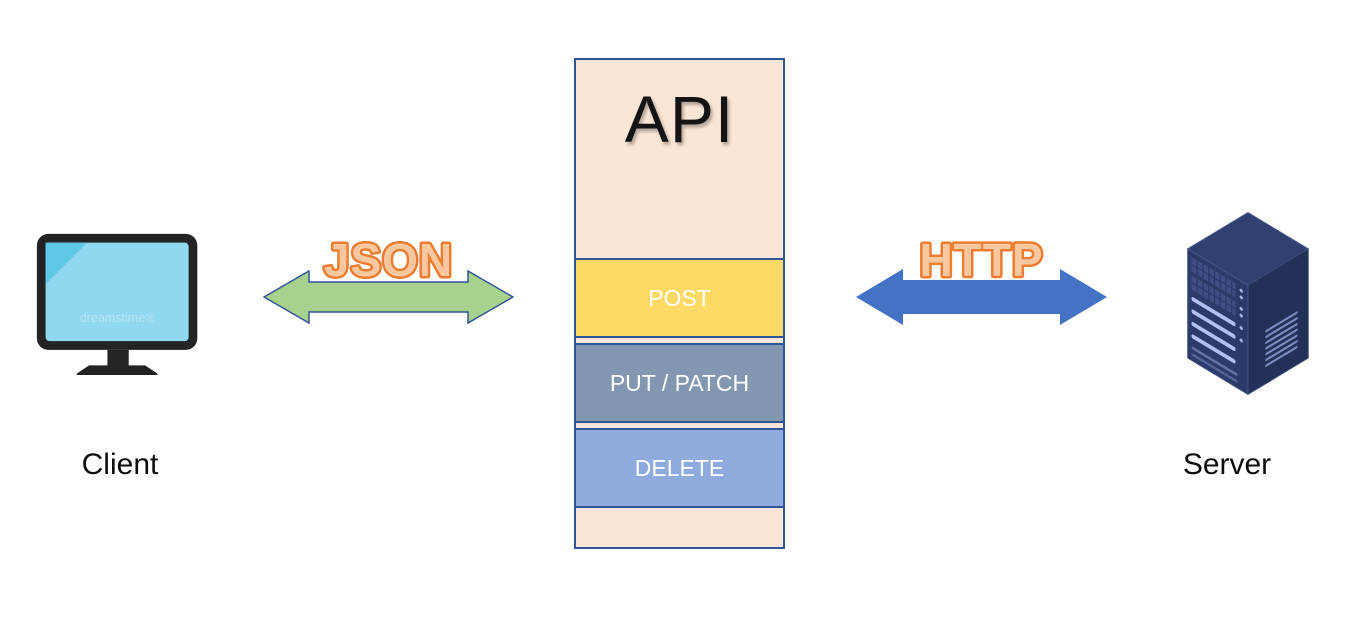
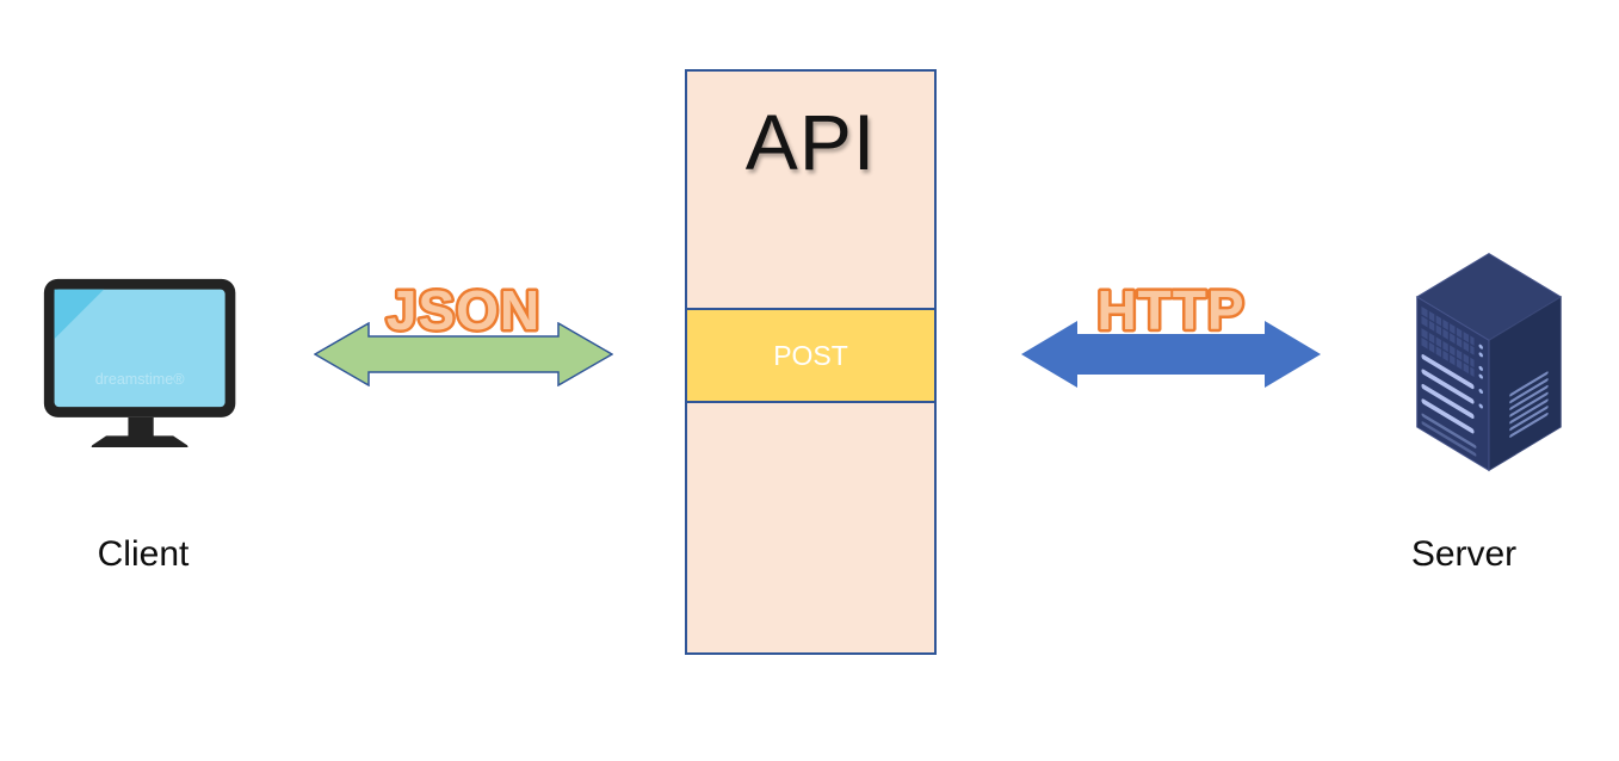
  dreamstime®
  Client
  JSON
  API
  POST
- PUT / PATCH
- DELETE
  HTTP
  Server
